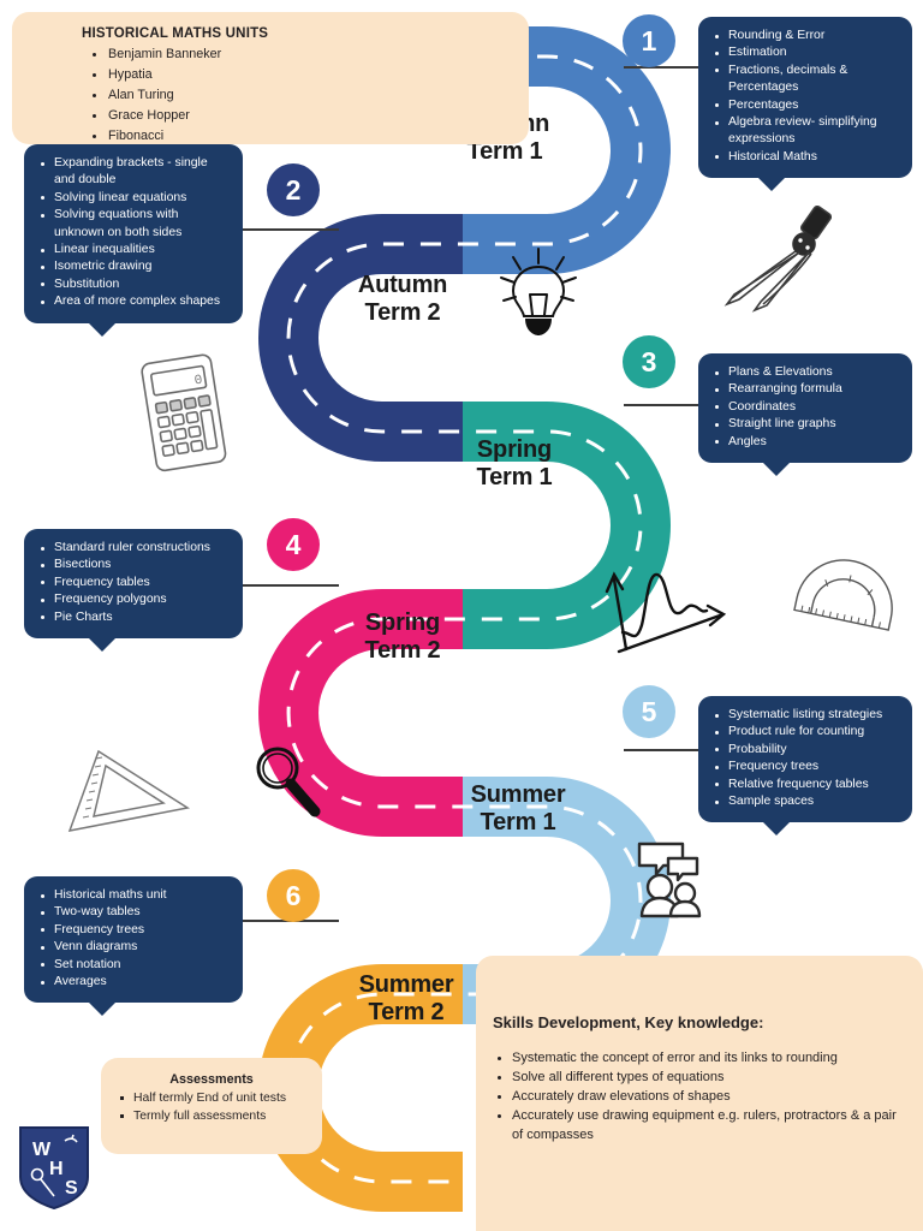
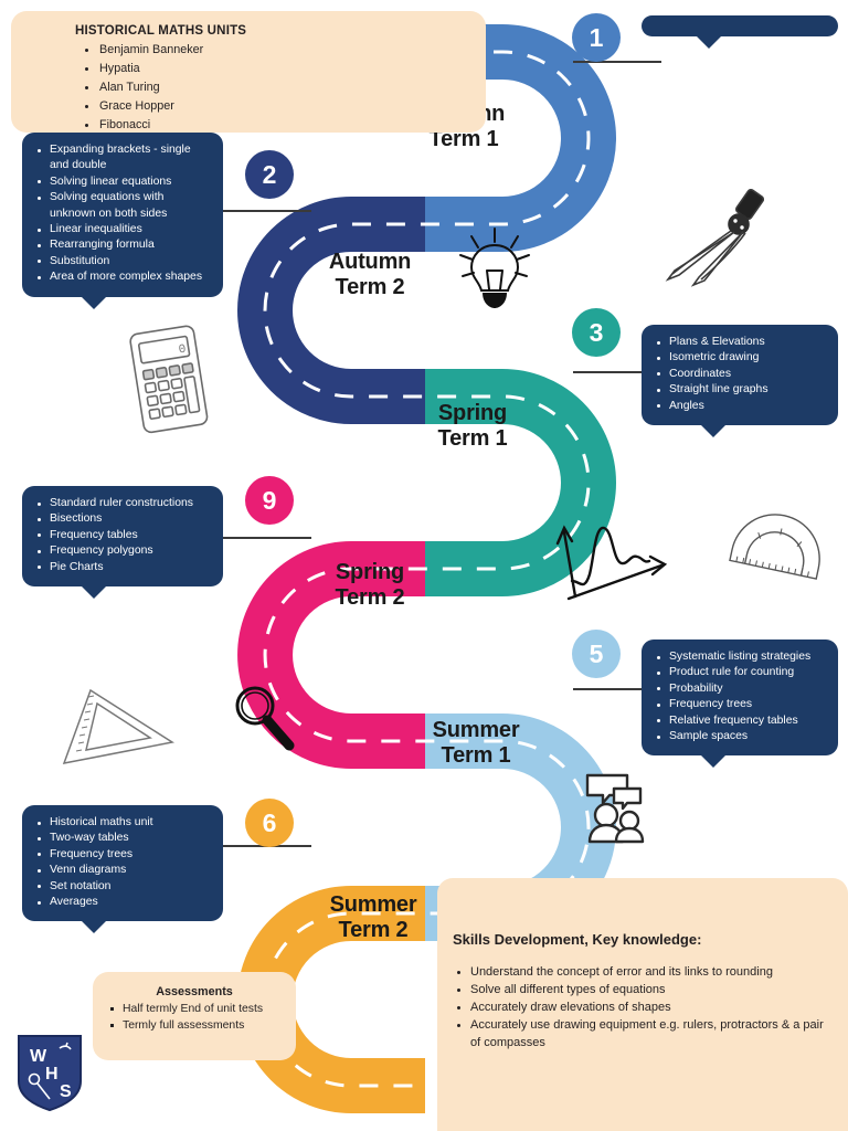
  Term 1
  Autumn
  Term 2
  Spring
  Term 1
  Spring
  Term 2
  Summer
  Term 1
  Summer
  Term 2
  1
  2
  3
- 4
+ 9
  5
  6
- Rounding & Error
- Estimation
- Fractions, decimals & Percentages
- Percentages
- Algebra review- simplifying expressions
- Historical Maths
  Expanding brackets - single and double
  Solving linear equations
  Solving equations with unknown on both sides
  Linear inequalities
- Isometric drawing
+ Rearranging formula
  Substitution
  Area of more complex shapes
  Plans & Elevations
- Rearranging formula
+ Isometric drawing
  Coordinates
  Straight line graphs
  Angles
  Standard ruler constructions
  Bisections
  Frequency tables
  Frequency polygons
  Pie Charts
  Systematic listing strategies
  Product rule for counting
  Probability
  Frequency trees
  Relative frequency tables
  Sample spaces
  Historical maths unit
  Two-way tables
  Frequency trees
  Venn diagrams
  Set notation
  Averages
  HISTORICAL MATHS UNITS
  Benjamin Banneker
  Hypatia
  Alan Turing
  Grace Hopper
  Fibonacci
  Skills Development, Key knowledge:
- Systematic the concept of error and its links to rounding
+ Understand the concept of error and its links to rounding
  Solve all different types of equations
  Accurately draw elevations of shapes
  Accurately use drawing equipment e.g. rulers, protractors & a pair of compasses
  Assessments
  Half termly End of unit tests
  Termly full assessments
  W
  H
  S
